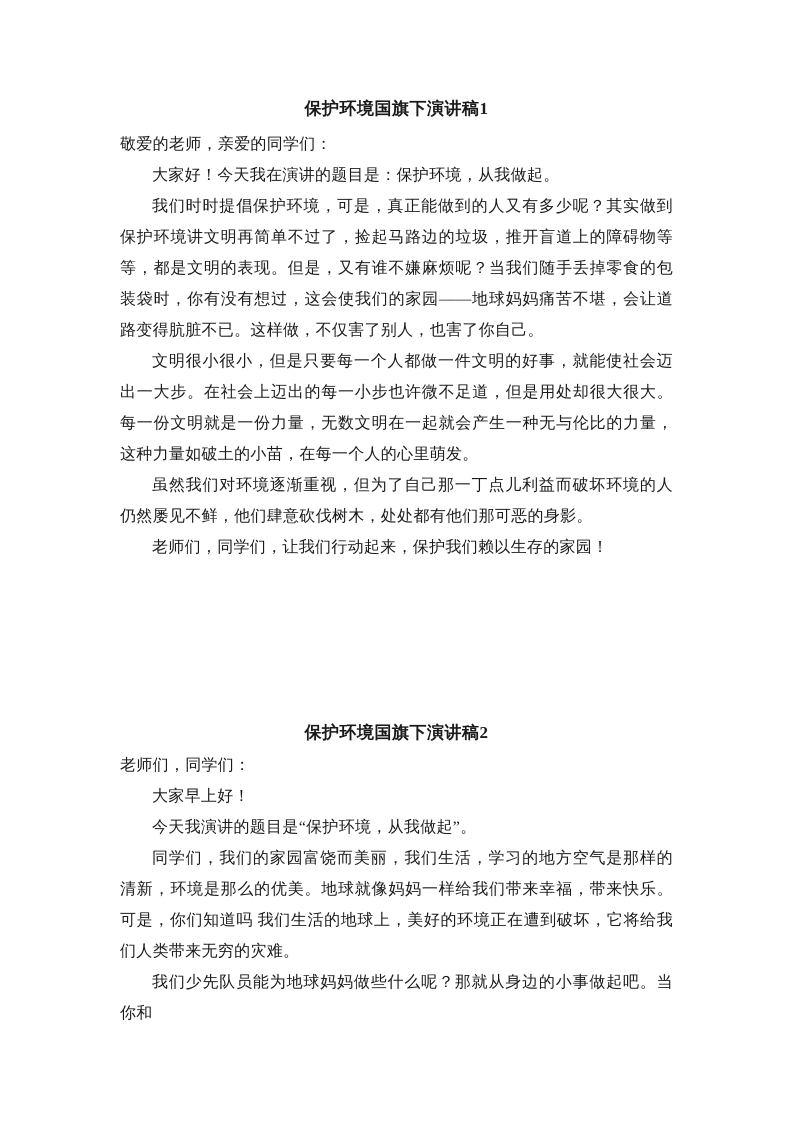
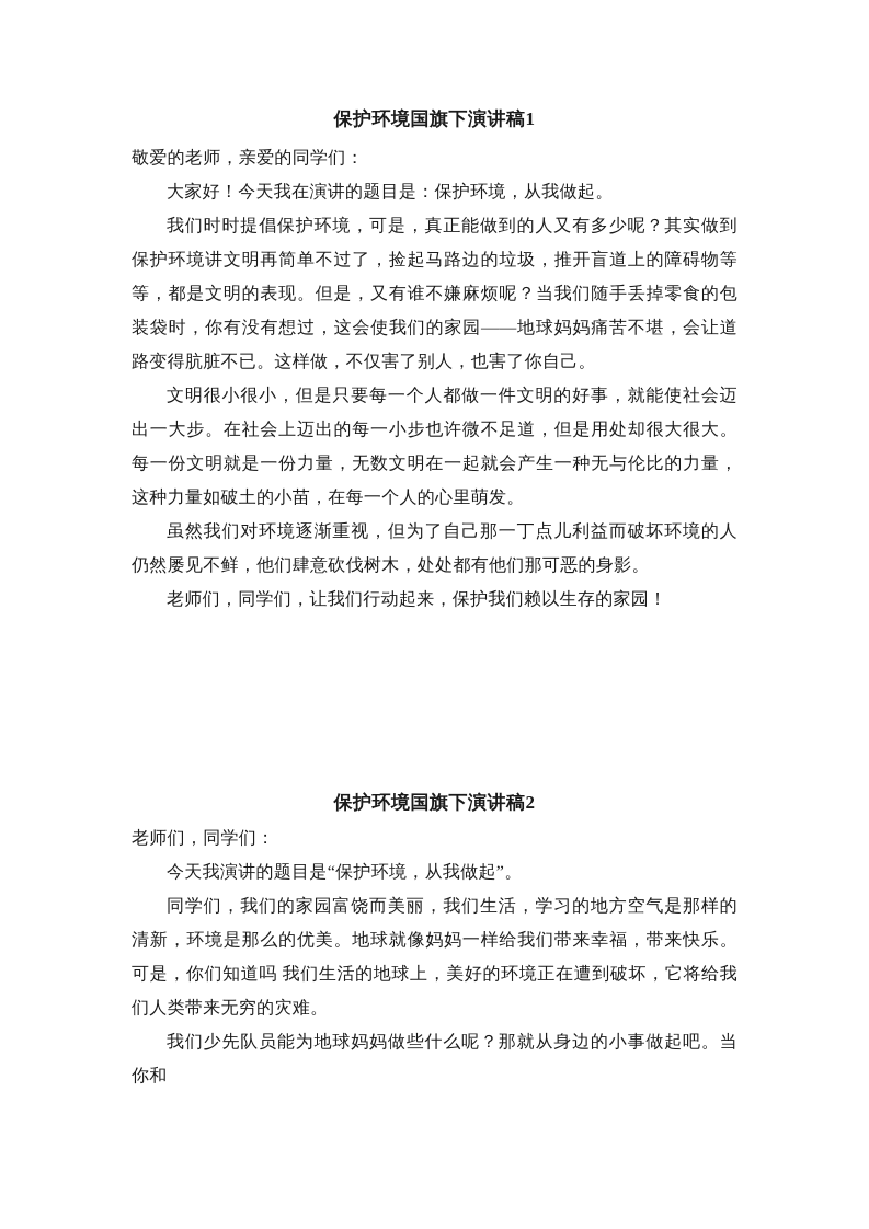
  保护环境国旗下演讲稿1
  敬爱的老师，亲爱的同学们：
  大家好！今天我在演讲的题目是：保护环境，从我做起。
  我们时时提倡保护环境，可是，真正能做到的人又有多少呢？其实做到保护环境讲文明再简单不过了，捡起马路边的垃圾，推开盲道上的障碍物等等，都是文明的表现。但是，又有谁不嫌麻烦呢？当我们随手丢掉零食的包装袋时，你有没有想过，这会使我们的家园——地球妈妈痛苦不堪，会让道路变得肮脏不已。这样做，不仅害了别人，也害了你自己。
  文明很小很小，但是只要每一个人都做一件文明的好事，就能使社会迈出一大步。在社会上迈出的每一小步也许微不足道，但是用处却很大很大。每一份文明就是一份力量，无数文明在一起就会产生一种无与伦比的力量，这种力量如破土的小苗，在每一个人的心里萌发。
  虽然我们对环境逐渐重视，但为了自己那一丁点儿利益而破坏环境的人仍然屡见不鲜，他们肆意砍伐树木，处处都有他们那可恶的身影。
  老师们，同学们，让我们行动起来，保护我们赖以生存的家园！
  保护环境国旗下演讲稿2
  老师们，同学们：
- 大家早上好！
  今天我演讲的题目是“保护环境，从我做起”。
  同学们，我们的家园富饶而美丽，我们生活，学习的地方空气是那样的清新，环境是那么的优美。地球就像妈妈一样给我们带来幸福，带来快乐。可是，你们知道吗 我们生活的地球上，美好的环境正在遭到破坏，它将给我们人类带来无穷的灾难。
  我们少先队员能为地球妈妈做些什么呢？那就从身边的小事做起吧。当你和
